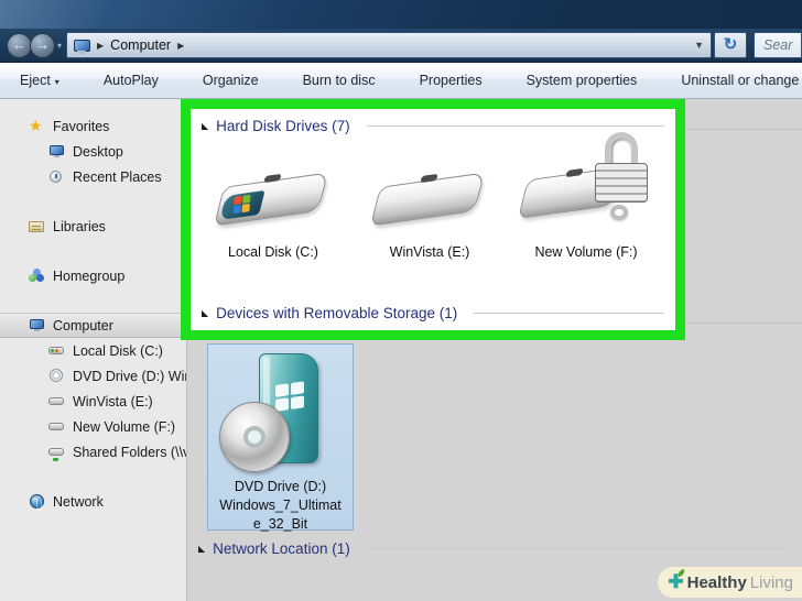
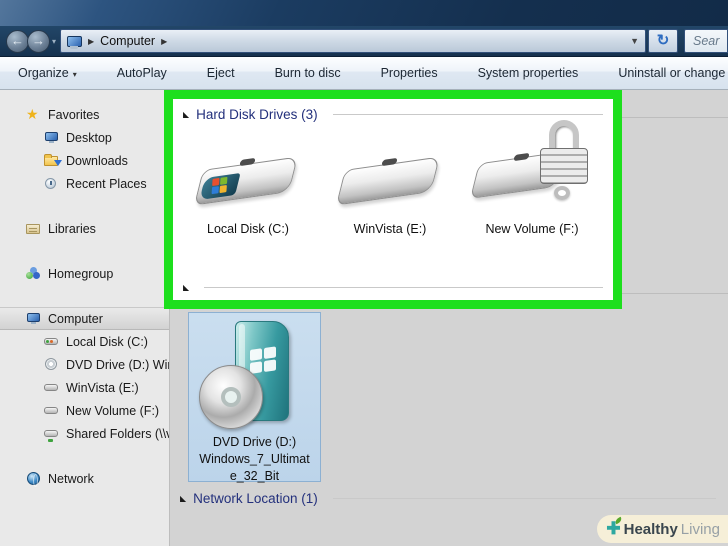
  ←
  →
  ▾
  ▶
  Computer
  ▶
  ▼
  ↻
  Sear
- Eject ▾
+ Organize ▾
  AutoPlay
- Organize
+ Eject
  Burn to disc
  Properties
  System properties
  Uninstall or change
  ★
  Favorites
  Desktop
+ Downloads
  Recent Places
  Libraries
  Homegroup
  Computer
  Local Disk (C:)
  DVD Drive (D:) Wi
  WinVista (E:)
  New Volume (F:)
  Shared Folders (\\
  Network
  ◣
- Hard Disk Drives (7)
+ Hard Disk Drives (3)
  Local Disk (C:)
  WinVista (E:)
  New Volume (F:)
  ◣
- Devices with Removable Storage (1)
  DVD Drive (D:)
  Windows_7_Ultimat
  e_32_Bit
  ◣
  Network Location (1)
  ✚
  Healthy
  Living
